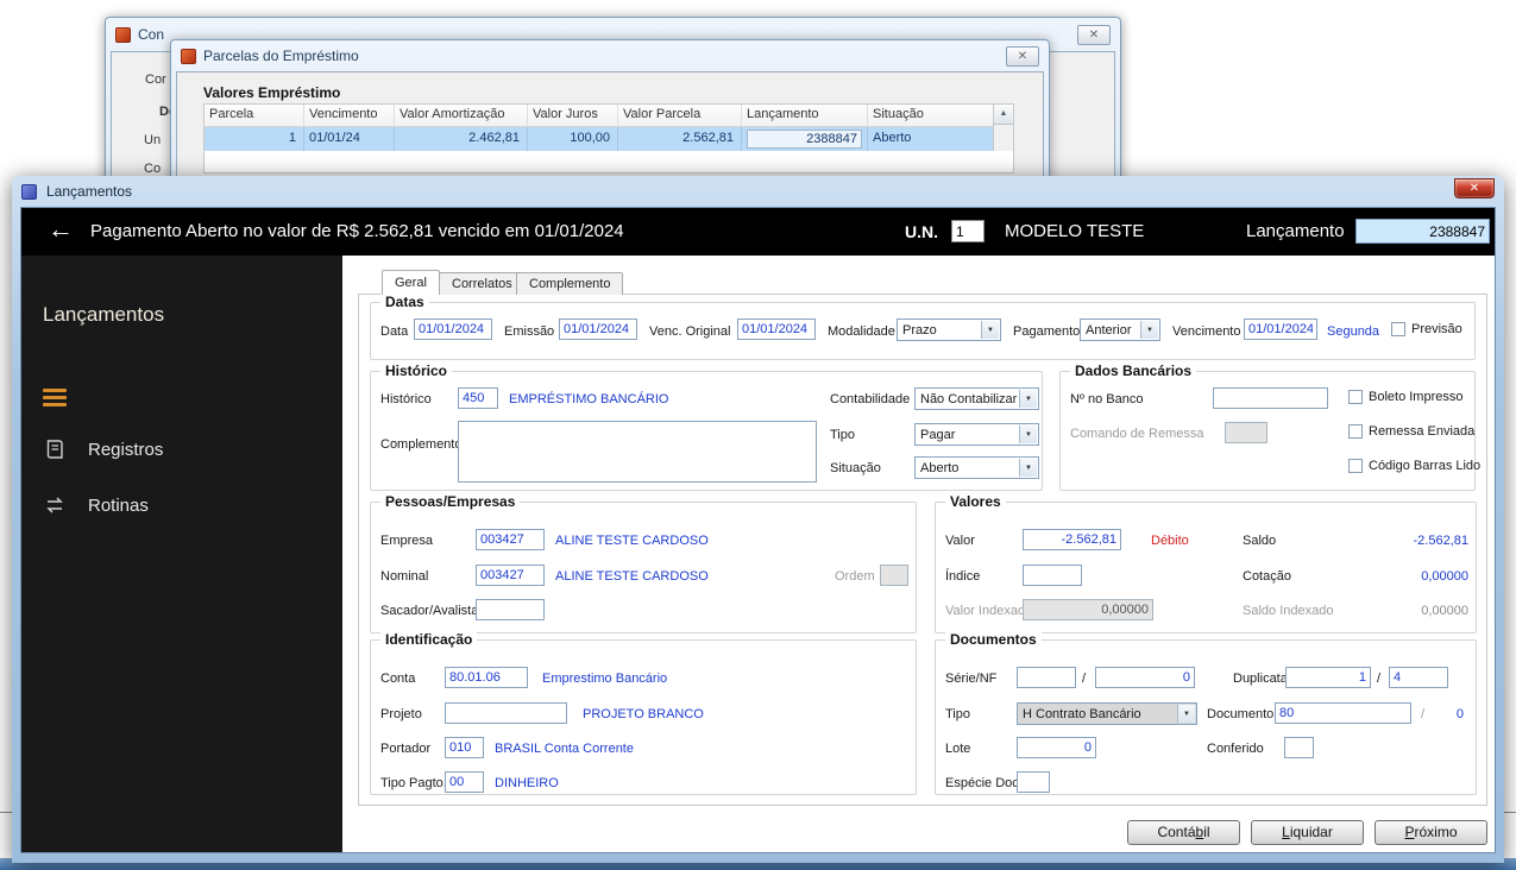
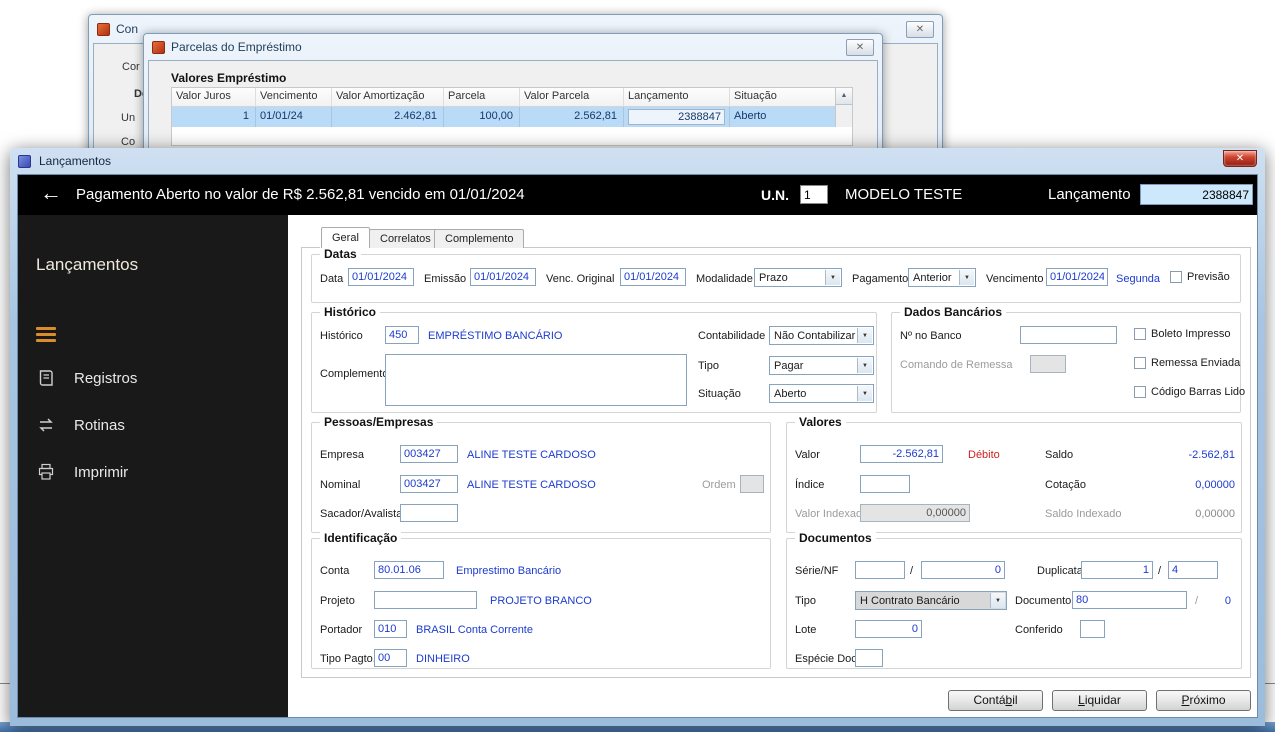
  Con
  ✕
  Cor
  Un
  Co
  Parcelas do Empréstimo
  ✕
  Valores Empréstimo
- Parcela
+ Valor Juros
  Vencimento
  Valor Amortização
- Valor Juros
+ Parcela
  Valor Parcela
  Lançamento
  Situação
  1
  01/01/24
  2.462,81
  100,00
  2.562,81
  2388847
  Aberto
  Lançamentos
  ✕
  ←
  Pagamento Aberto no valor de R$ 2.562,81 vencido em 01/01/2024
  U.N.
  1
  MODELO TESTE
  Lançamento
  2388847
  Lançamentos
  Registros
  Rotinas
+ Imprimir
  Geral
  Correlatos
  Complemento
  Datas
  Data
  01/01/2024
  Emissão
  01/01/2024
  Venc. Original
  01/01/2024
  Modalidade
  Prazo
  Pagamento
  Anterior
  Vencimento
  01/01/2024
  Segunda
  Previsão
  Histórico
  Histórico
  450
  EMPRÉSTIMO BANCÁRIO
  Complement
  Contabilidade
  Não Contabilizar
  Tipo
  Pagar
  Situação
  Aberto
  Dados Bancários
  Nº no Banco
  Boleto Impresso
  Comando de Remessa
  Remessa Enviada
  Código Barras Lido
  Pessoas/Empresas
  Empresa
  003427
  ALINE TESTE CARDOSO
  Nominal
  003427
  ALINE TESTE CARDOSO
  Ordem
  Sacador/Avalist
  Valores
  Valor
  -2.562,81
  Débito
  Saldo
  -2.562,81
  Índice
  Cotação
  0,00000
  Valor Indexad
  0,00000
  Saldo Indexado
  0,00000
  Identificação
  Conta
  80.01.06
  Emprestimo Bancário
  Projeto
  PROJETO BRANCO
  Portador
  010
  BRASIL Conta Corrente
  Tipo Pagto
  00
  DINHEIRO
  Documentos
  Série/NF
  /
  0
  Duplicata
  1
  /
  4
  Tipo
  H Contrato Bancário
  Documento
  80
  /
  0
  Lote
  0
  Conferido
  Espécie Doc
  Contábil
  Liquidar
  Próximo
